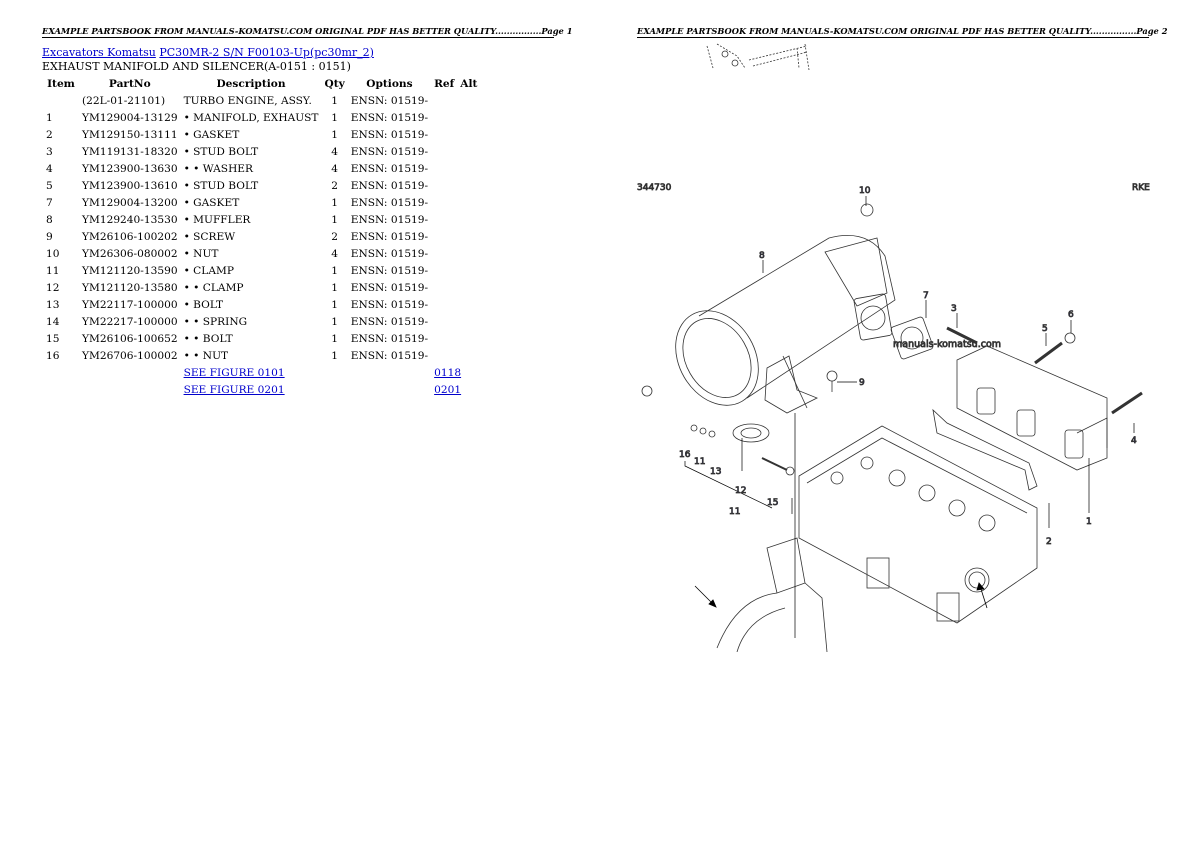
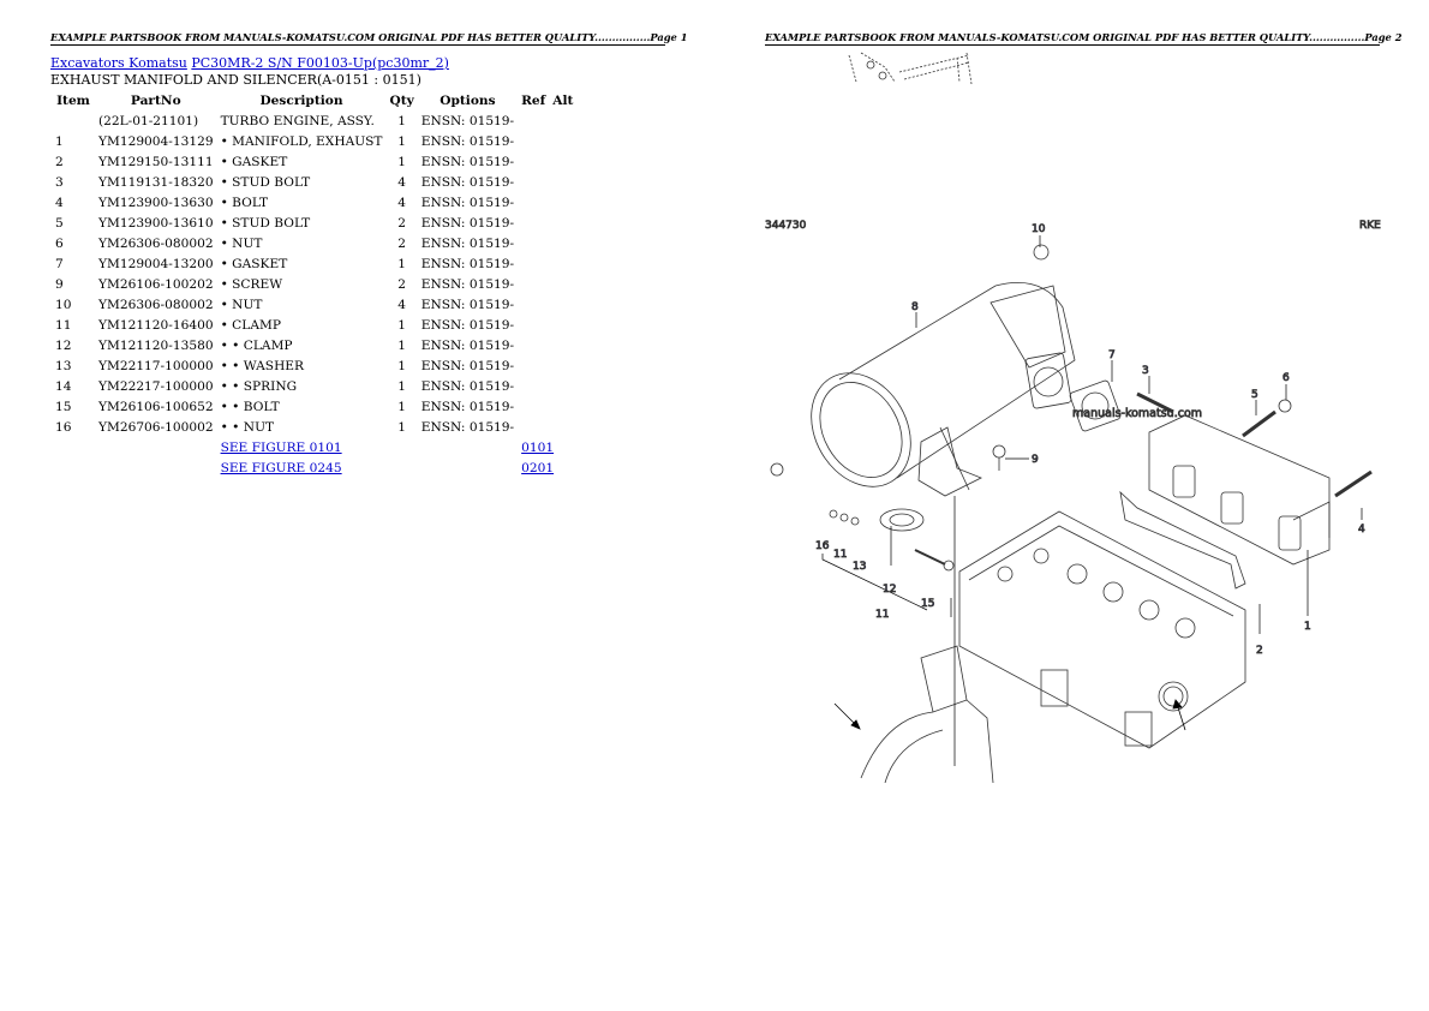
  EXAMPLE PARTSBOOK FROM MANUALS-KOMATSU.COM ORIGINAL PDF HAS BETTER QUALITY................Page 1
  Excavators Komatsu PC30MR-2 S/N F00103-Up(pc30mr_2)
  EXHAUST MANIFOLD AND SILENCER(A-0151 : 0151)
  Item	PartNo	Description	Qty	Options	Ref	Alt
  	(22L-01-21101)	TURBO ENGINE, ASSY.	1	ENSN: 01519-
  1	YM129004-13129	• MANIFOLD, EXHAUST	1	ENSN: 01519-
  2	YM129150-13111	• GASKET	1	ENSN: 01519-
  3	YM119131-18320	• STUD BOLT	4	ENSN: 01519-
- 4	YM123900-13630	• • WASHER	4	ENSN: 01519-
+ 4	YM123900-13630	• BOLT	4	ENSN: 01519-
  5	YM123900-13610	• STUD BOLT	2	ENSN: 01519-
+ 6	YM26306-080002	• NUT	2	ENSN: 01519-
  7	YM129004-13200	• GASKET	1	ENSN: 01519-
- 8	YM129240-13530	• MUFFLER	1	ENSN: 01519-
  9	YM26106-100202	• SCREW	2	ENSN: 01519-
  10	YM26306-080002	• NUT	4	ENSN: 01519-
- 11	YM121120-13590	• CLAMP	1	ENSN: 01519-
+ 11	YM121120-16400	• CLAMP	1	ENSN: 01519-
  12	YM121120-13580	• • CLAMP	1	ENSN: 01519-
- 13	YM22117-100000	• BOLT	1	ENSN: 01519-
+ 13	YM22117-100000	• • WASHER	1	ENSN: 01519-
  14	YM22217-100000	• • SPRING	1	ENSN: 01519-
  15	YM26106-100652	• • BOLT	1	ENSN: 01519-
  16	YM26706-100002	• • NUT	1	ENSN: 01519-
- 		SEE FIGURE 0101			0118
+ 		SEE FIGURE 0101			0101
- 		SEE FIGURE 0201			0201
+ 		SEE FIGURE 0245			0201
  EXAMPLE PARTSBOOK FROM MANUALS-KOMATSU.COM ORIGINAL PDF HAS BETTER QUALITY................Page 2
  344730
  RKE
  10
  8
  7
  3
  6
  5
  9
  4
  16
  11
  13
  12
  15
  11
  2
  1
  manuals-komatsu.com
